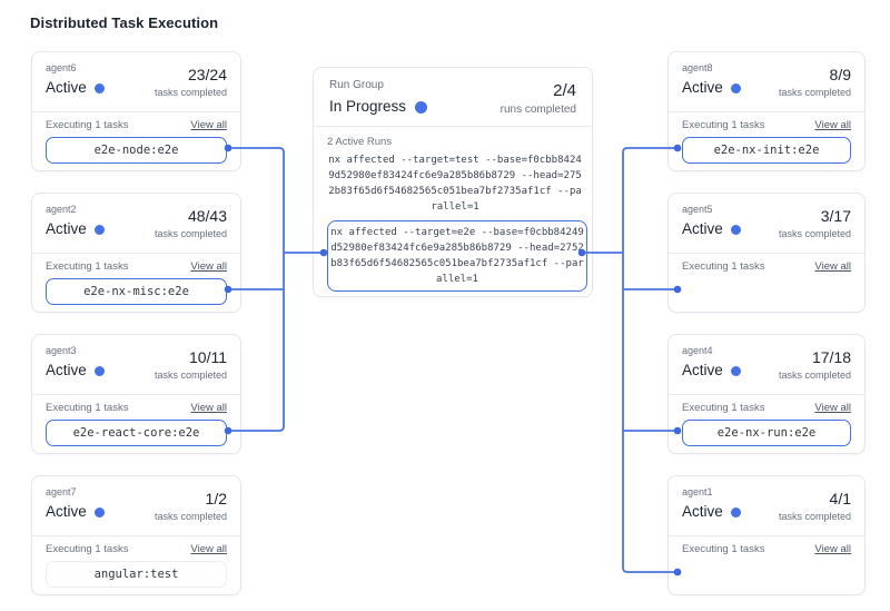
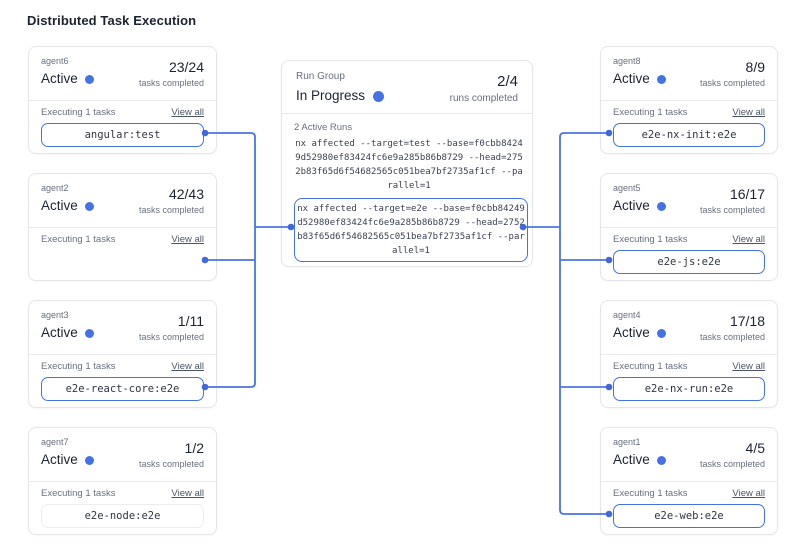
  Distributed Task Execution
  agent6
  Active
  23/24
  tasks completed
  Executing 1 tasks
  View all
- e2e-node:e2e
+ angular:test
  agent2
  Active
- 48/43
+ 42/43
  tasks completed
  Executing 1 tasks
  View all
- e2e-nx-misc:e2e
  agent3
  Active
- 10/11
+ 1/11
  tasks completed
  Executing 1 tasks
  View all
  e2e-react-core:e2e
  agent7
  Active
  1/2
  tasks completed
  Executing 1 tasks
  View all
- angular:test
+ e2e-node:e2e
  Run Group
  In Progress
  2/4
  runs completed
  2 Active Runs
  nx affected --target=test --base=f0cbb84249d52980ef83424fc6e9a285b86b8729 --head=2752b83f65d6f54682565c051bea7bf2735af1cf --parallel=1
  nx affected --target=e2e --base=f0cbb84249d52980ef83424fc6e9a285b86b8729 --head=2752b83f65d6f54682565c051bea7bf2735af1cf --parallel=1
  agent8
  Active
  8/9
  tasks completed
  Executing 1 tasks
  View all
  e2e-nx-init:e2e
  agent5
  Active
- 3/17
+ 16/17
  tasks completed
  Executing 1 tasks
  View all
+ e2e-js:e2e
  agent4
  Active
  17/18
  tasks completed
  Executing 1 tasks
  View all
  e2e-nx-run:e2e
  agent1
  Active
- 4/1
+ 4/5
  tasks completed
  Executing 1 tasks
  View all
+ e2e-web:e2e
